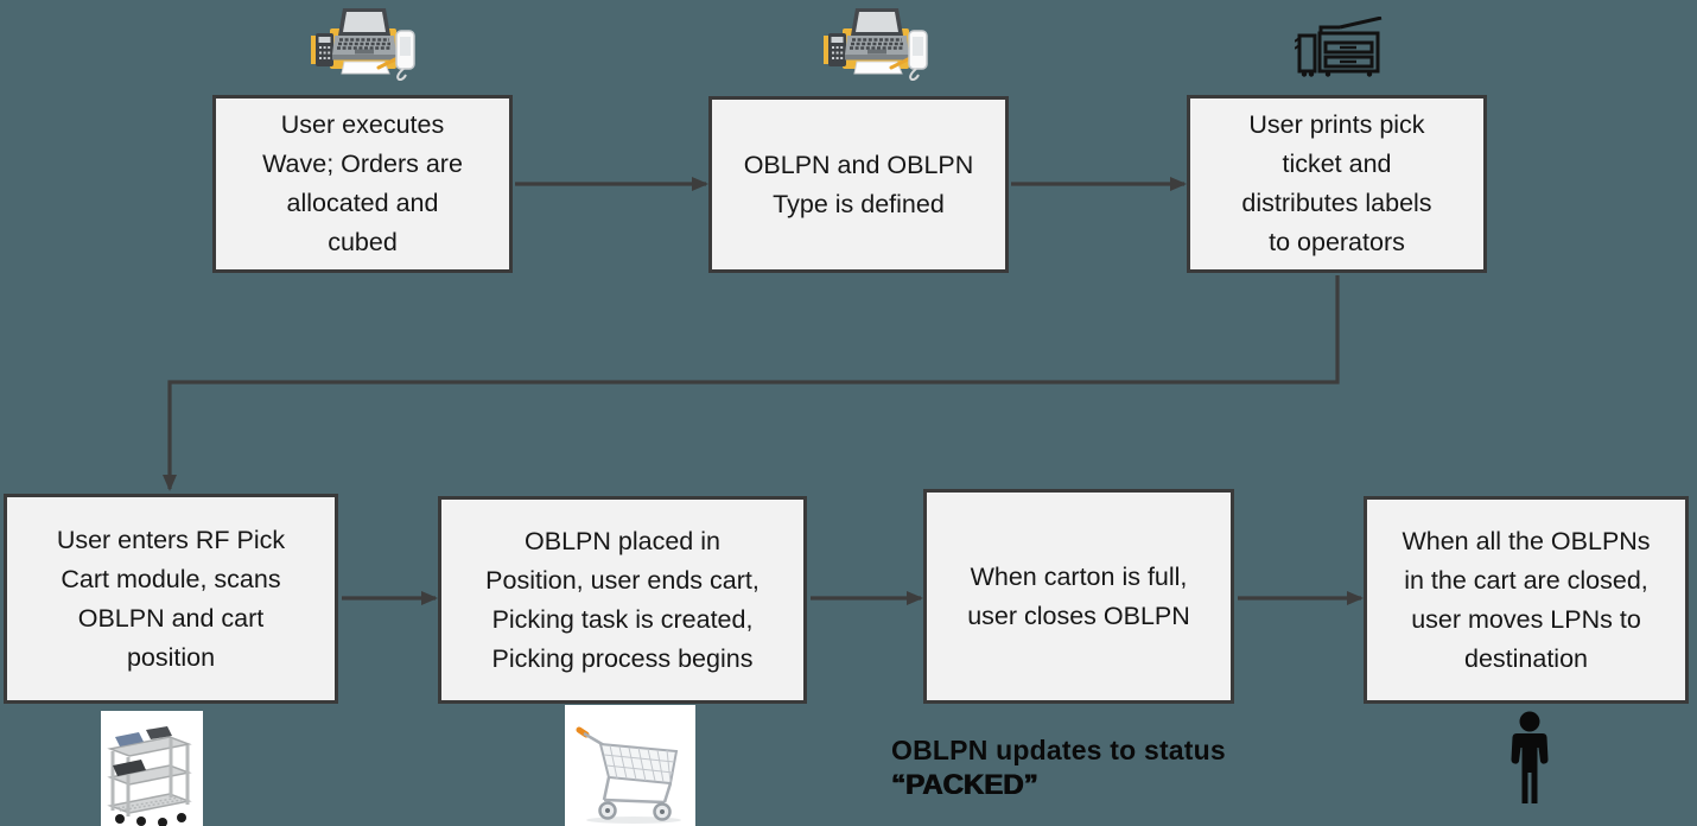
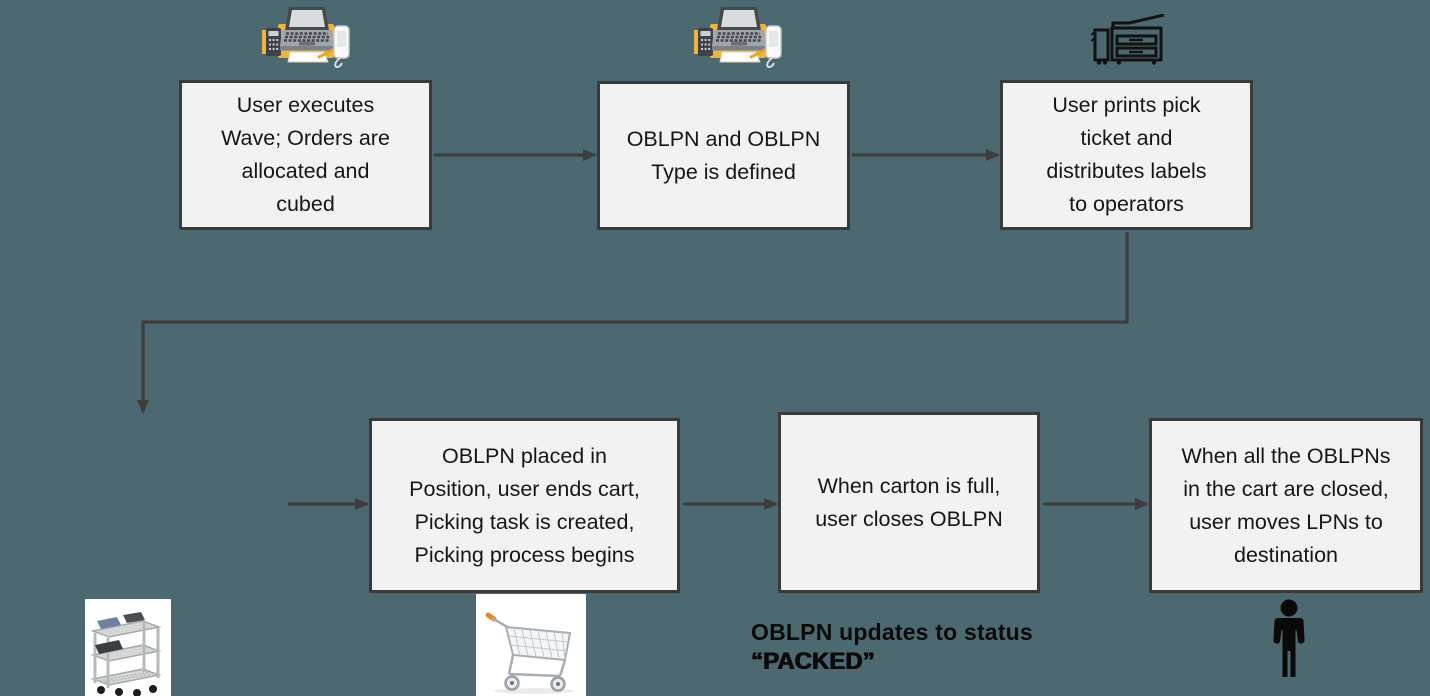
  User executes
  Wave; Orders are
  allocated and
  cubed
  OBLPN and OBLPN
  Type is defined
  User prints pick
  ticket and
  distributes labels
  to operators
- User enters RF Pick
- Cart module, scans
- OBLPN and cart
- position
  OBLPN placed in
  Position, user ends cart,
  Picking task is created,
  Picking process begins
  When carton is full,
  user closes OBLPN
  When all the OBLPNs
  in the cart are closed,
  user moves LPNs to
  destination
  OBLPN updates to status
  “PACKED”
